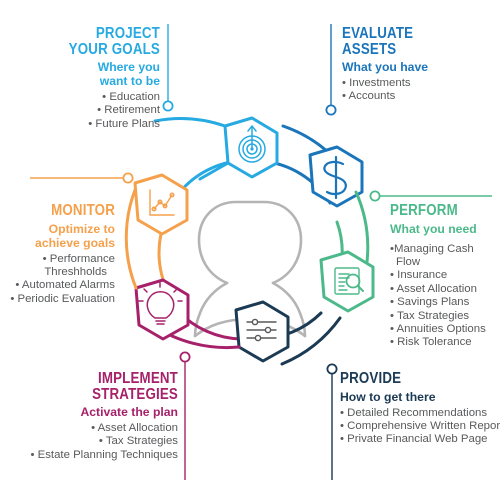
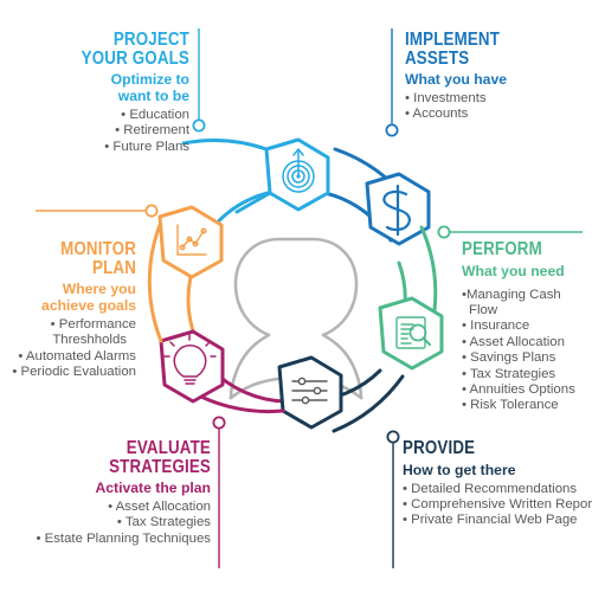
  PROJECT
  YOUR GOALS
- Where you
+ Optimize to
  want to be
  • Education
  • Retirement
  • Future Plans
- EVALUATE
+ IMPLEMENT
  ASSETS
  What you have
  • Investments
  • Accounts
  PERFORM
  What you need
  •Managing Cash
  Flow
  • Insurance
  • Asset Allocation
  • Savings Plans
  • Tax Strategies
  • Annuities Options
  • Risk Tolerance
  PROVIDE
  How to get there
  • Detailed Recommendations
  • Comprehensive Written Repor
  • Private Financial Web Page
- IMPLEMENT
+ EVALUATE
  STRATEGIES
  Activate the plan
  • Asset Allocation
  • Tax Strategies
  • Estate Planning Techniques
  MONITOR
+ PLAN
- Optimize to
+ Where you
  achieve goals
  • Performance
  Threshholds
  • Automated Alarms
  • Periodic Evaluation
